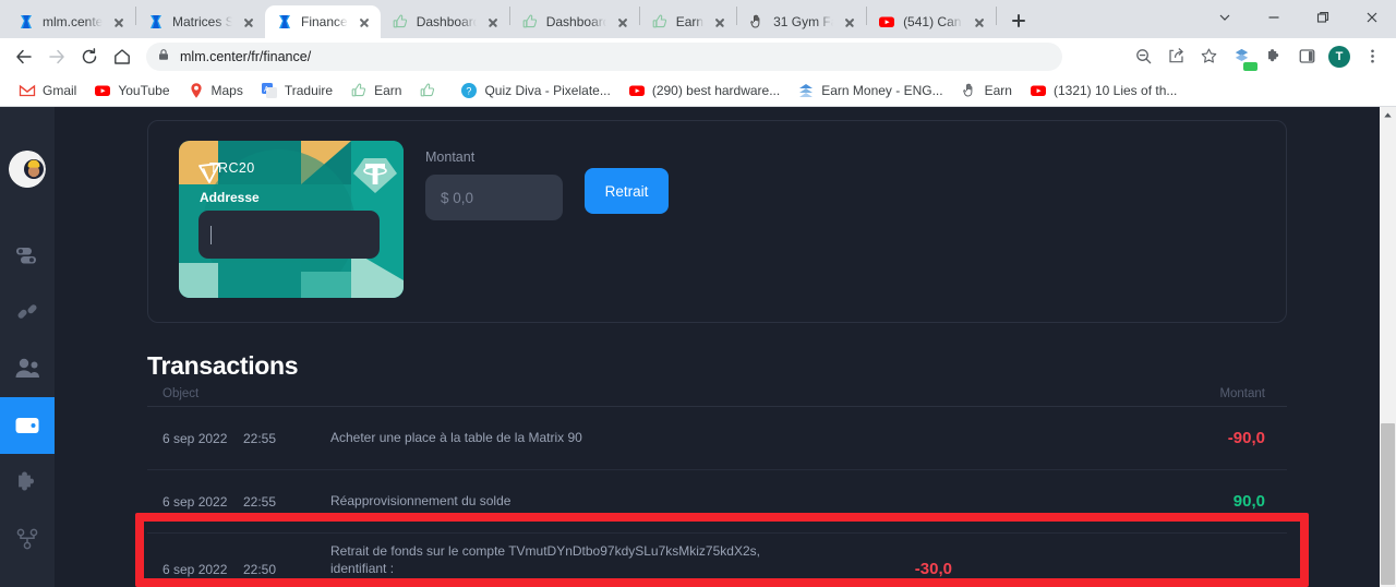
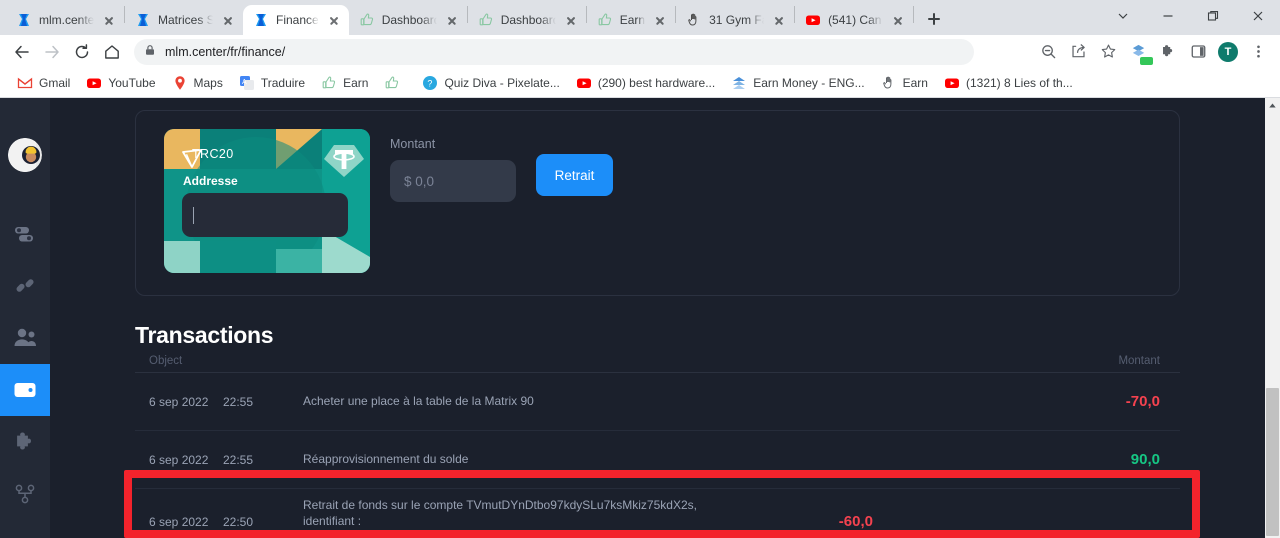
  mlm.cente
  Matrices S
  Finance
  Dashboar
  Dashboar
  Earn
  (541) Can
  mlm.center/fr/finance/
  T
  Gmail
  YouTube
  Maps
  Traduire
  Earn
  ?
  Quiz Diva - Pixelate...
  (290) best hardware...
  Earn Money - ENG...
  Earn
- (1321) 10 Lies of th...
+ (1321) 8 Lies of th...
  TRC20
  Addresse
  Montant
  $ 0,0
  Retrait
  Transactions
  Object
  Montant
  6 sep 2022
  22:55
  Acheter une place à la table de la Matrix 90
- -90,0
+ -70,0
  6 sep 2022
  22:55
  Réapprovisionnement du solde
  90,0
  6 sep 2022
  22:50
- -30,0
+ -60,0
